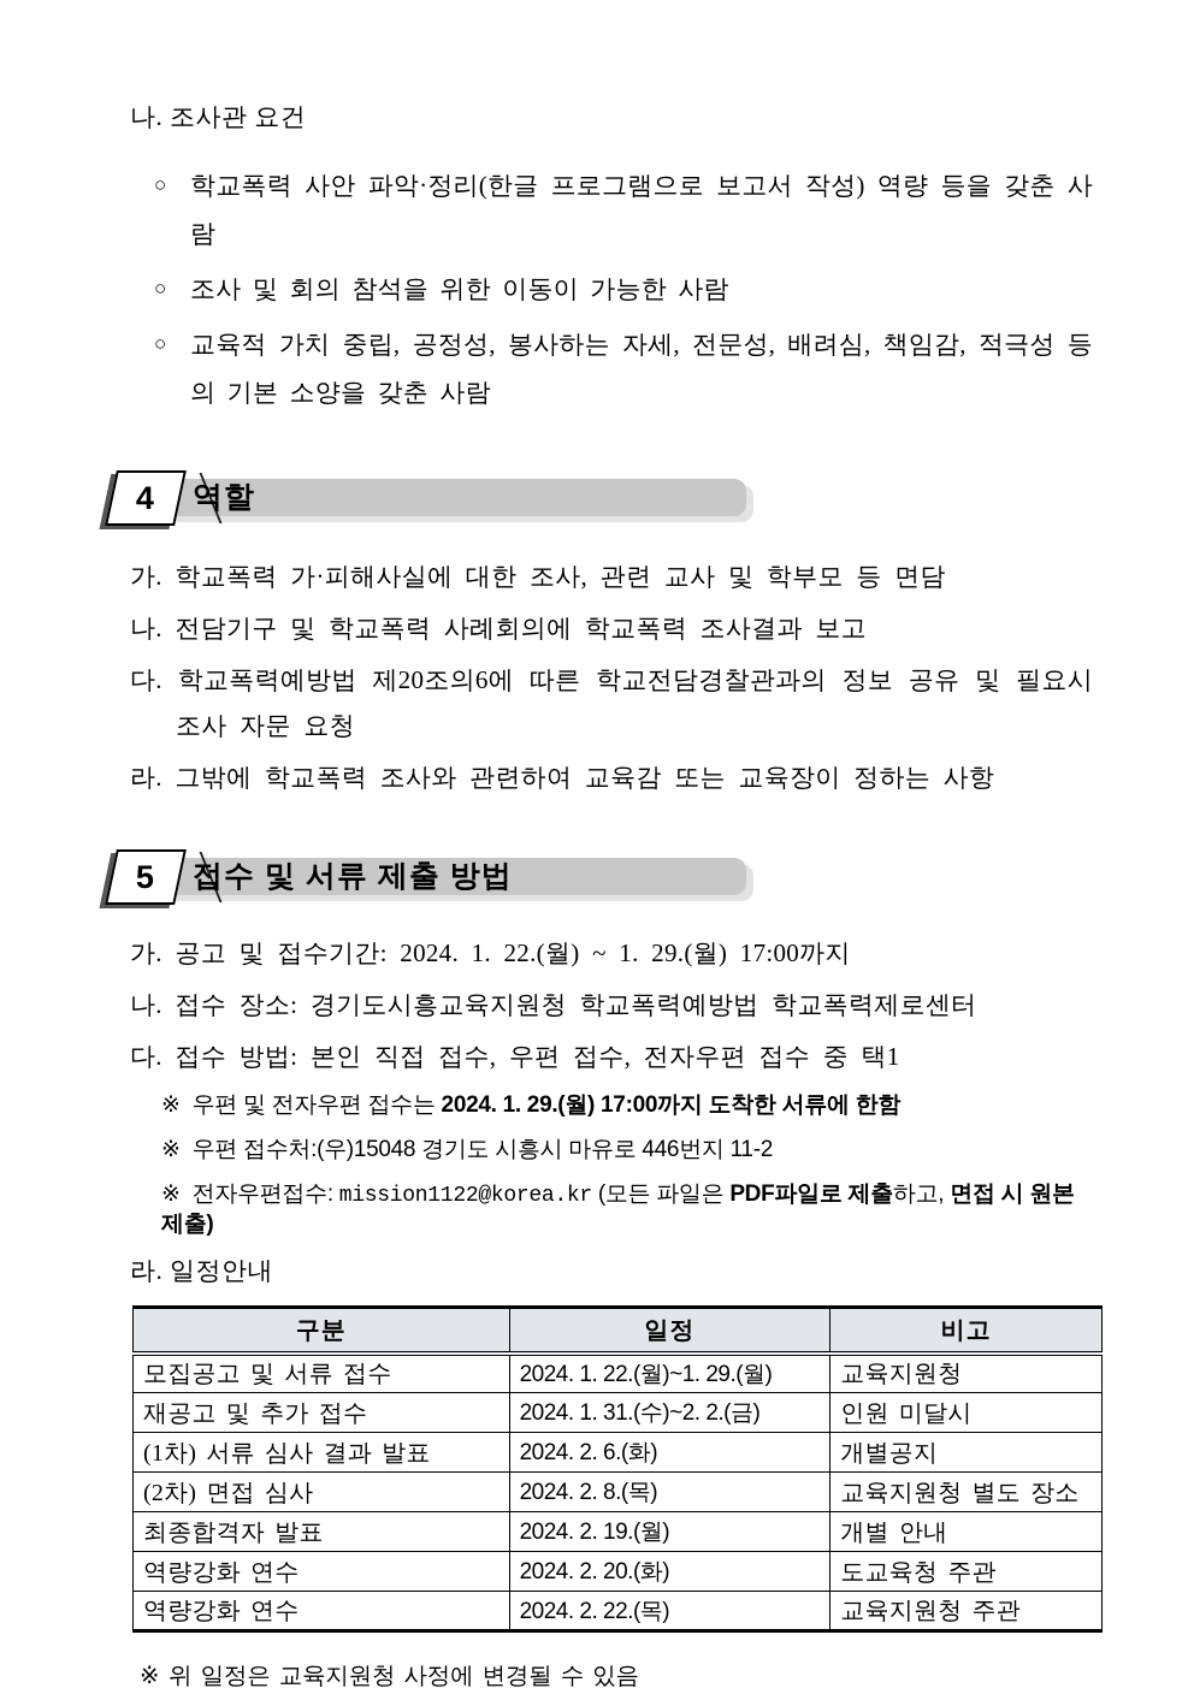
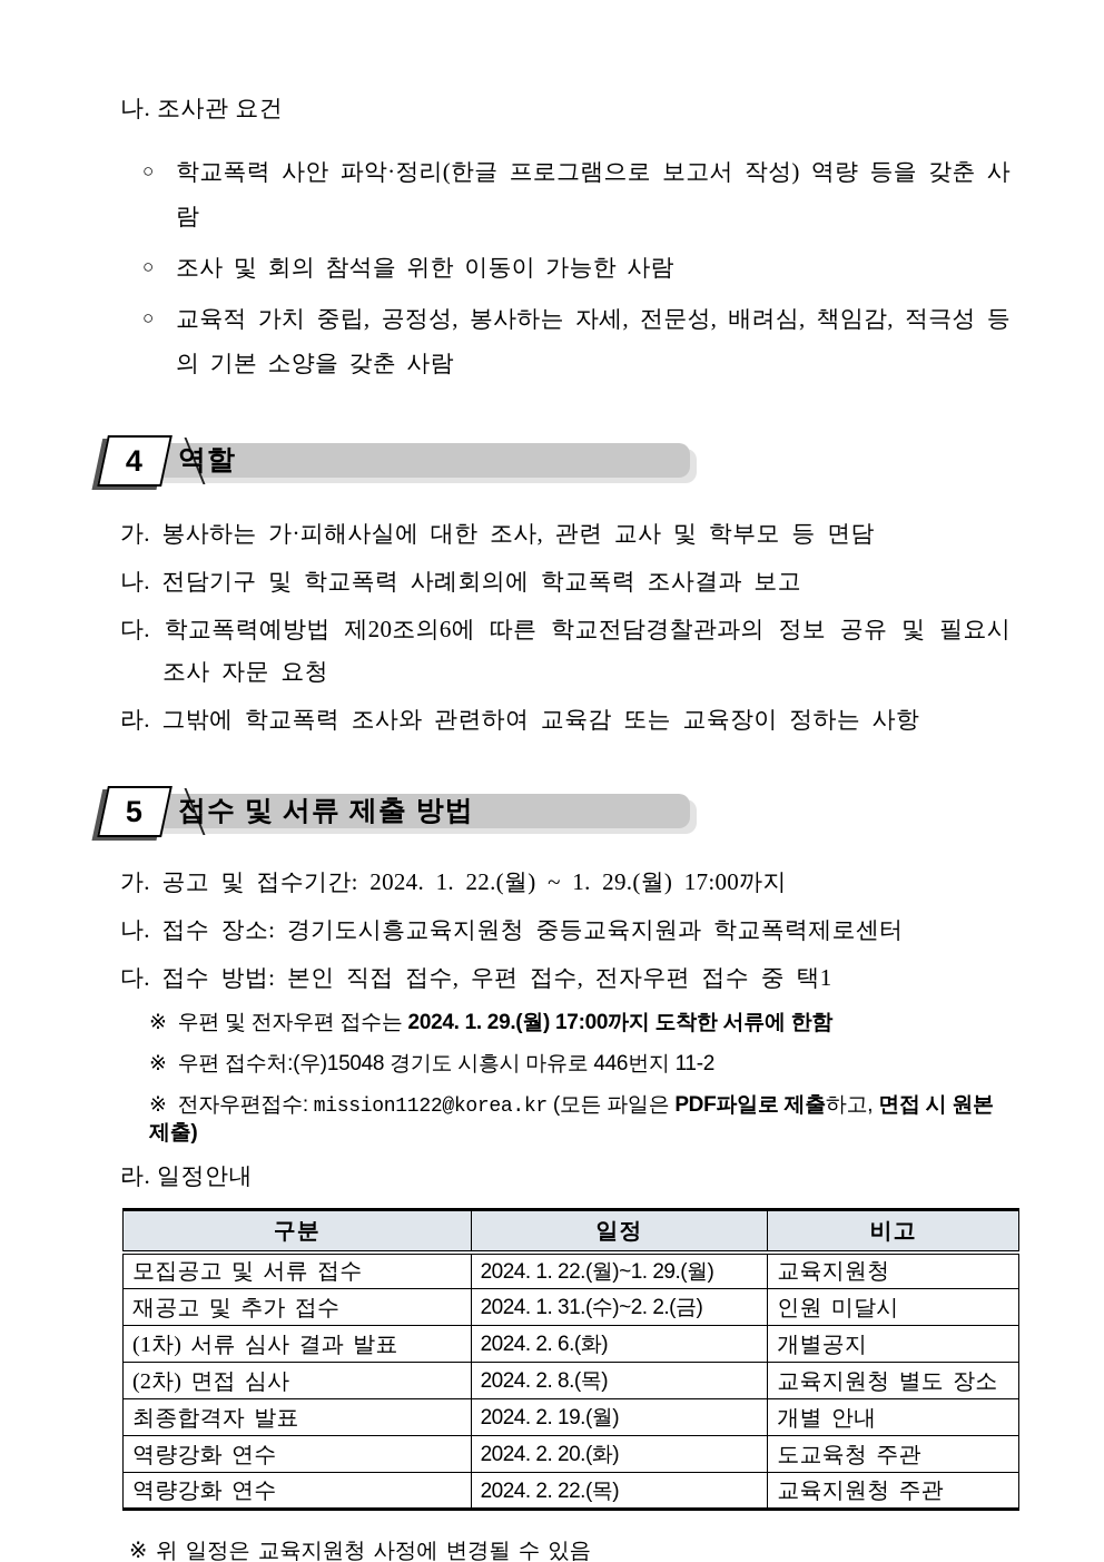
  나. 조사관 요건
  ○
  학교폭력 사안 파악·정리(한글 프로그램으로 보고서 작성) 역량 등을 갖춘 사람
  ○
  조사 및 회의 참석을 위한 이동이 가능한 사람
  ○
  교육적 가치 중립, 공정성, 봉사하는 자세, 전문성, 배려심, 책임감, 적극성 등의 기본 소양을 갖춘 사람
  역할
- 가. 학교폭력 가·피해사실에 대한 조사, 관련 교사 및 학부모 등 면담
+ 가. 봉사하는 가·피해사실에 대한 조사, 관련 교사 및 학부모 등 면담
  나. 전담기구 및 학교폭력 사례회의에 학교폭력 조사결과 보고
  다. 학교폭력예방법 제20조의6에 따른 학교전담경찰관과의 정보 공유 및 필요시 조사 자문 요청
  라. 그밖에 학교폭력 조사와 관련하여 교육감 또는 교육장이 정하는 사항
  접수 및 서류 제출 방법
  가. 공고 및 접수기간: 2024. 1. 22.(월) ~ 1. 29.(월) 17:00까지
- 나. 접수 장소: 경기도시흥교육지원청 학교폭력예방법 학교폭력제로센터
+ 나. 접수 장소: 경기도시흥교육지원청 중등교육지원과 학교폭력제로센터
  다. 접수 방법: 본인 직접 접수, 우편 접수, 전자우편 접수 중 택1
  ※ 우편 및 전자우편 접수는 2024. 1. 29.(월) 17:00까지 도착한 서류에 한함
  ※ 우편 접수처:(우)15048 경기도 시흥시 마유로 446번지 11-2
  ※ 전자우편접수: mission1122@korea.kr (모든 파일은 PDF파일로 제출하고, 면접 시 원본 제출)
  라. 일정안내
  구분	일정	비고
  모집공고 및 서류 접수	2024. 1. 22.(월)~1. 29.(월)	교육지원청
  재공고 및 추가 접수	2024. 1. 31.(수)~2. 2.(금)	인원 미달시
  (1차) 서류 심사 결과 발표	2024. 2. 6.(화)	개별공지
  (2차) 면접 심사	2024. 2. 8.(목)	교육지원청 별도 장소
  최종합격자 발표	2024. 2. 19.(월)	개별 안내
  역량강화 연수	2024. 2. 20.(화)	도교육청 주관
  역량강화 연수	2024. 2. 22.(목)	교육지원청 주관
  ※ 위 일정은 교육지원청 사정에 변경될 수 있음
